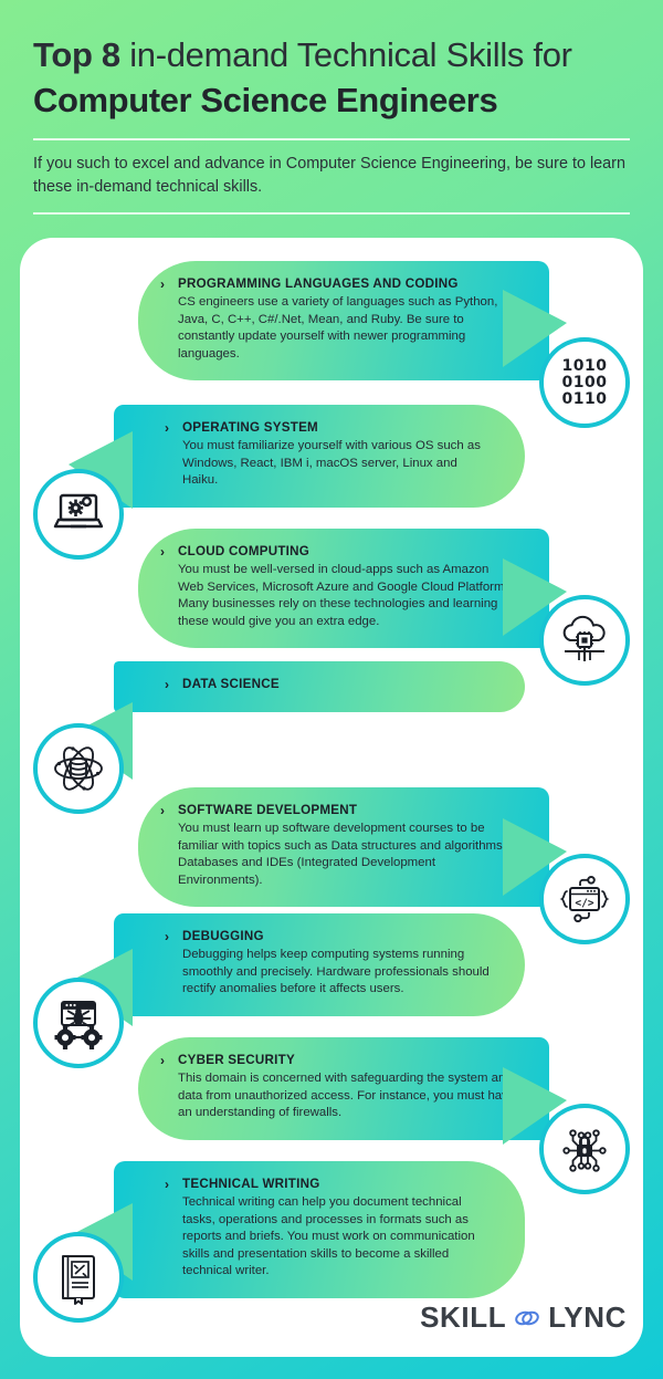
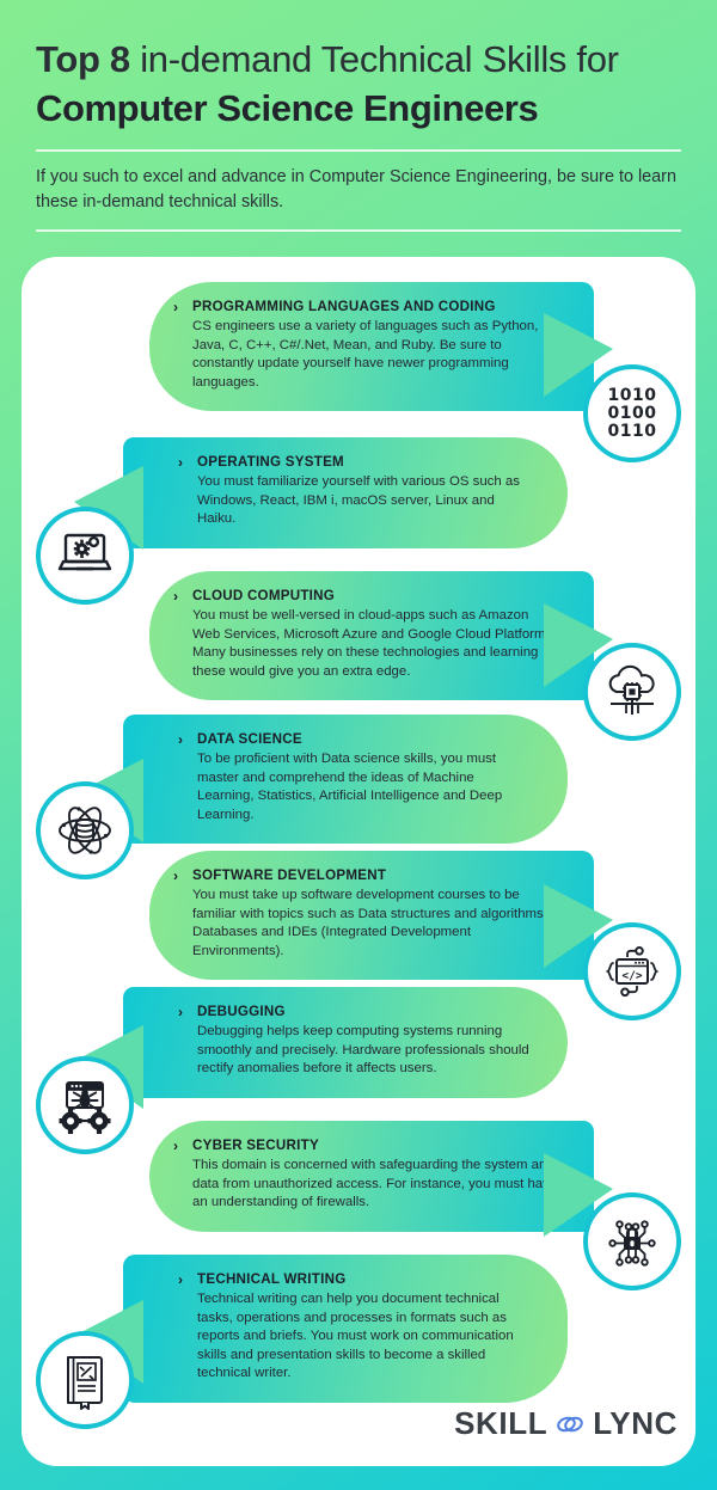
  Top 8 in-demand Technical Skills for
  Computer Science Engineers
  If you such to excel and advance in Computer Science Engineering, be sure to learn these in-demand technical skills.
  ›
  PROGRAMMING LANGUAGES AND CODING
- CS engineers use a variety of languages such as Python, Java, C, C++, C#/.Net, Mean, and Ruby. Be sure to constantly update yourself with newer programming languages.
+ CS engineers use a variety of languages such as Python, Java, C, C++, C#/.Net, Mean, and Ruby. Be sure to constantly update yourself have newer programming languages.
  1010
  0100
  0110
  ›
  OPERATING SYSTEM
  You must familiarize yourself with various OS such as Windows, React, IBM i, macOS server, Linux and Haiku.
  ›
  CLOUD COMPUTING
  You must be well-versed in cloud-apps such as Amazon Web Services, Microsoft Azure and Google Cloud Platform. Many businesses rely on these technologies and learning these would give you an extra edge.
  ›
  DATA SCIENCE
+ To be proficient with Data science skills, you must master and comprehend the ideas of Machine Learning, Statistics, Artificial Intelligence and Deep Learning.
  ›
  SOFTWARE DEVELOPMENT
- You must learn up software development courses to be familiar with topics such as Data structures and algorithms, Databases and IDEs (Integrated Development Environments).
+ You must take up software development courses to be familiar with topics such as Data structures and algorithms, Databases and IDEs (Integrated Development Environments).
  </>
  ›
  DEBUGGING
  Debugging helps keep computing systems running smoothly and precisely. Hardware professionals should rectify anomalies before it affects users.
  ›
  CYBER SECURITY
  This domain is concerned with safeguarding the system and data from unauthorized access. For instance, you must have an understanding of firewalls.
  ›
  TECHNICAL WRITING
  Technical writing can help you document technical tasks, operations and processes in formats such as reports and briefs. You must work on communication skills and presentation skills to become a skilled technical writer.
  SKILL
  LYNC
